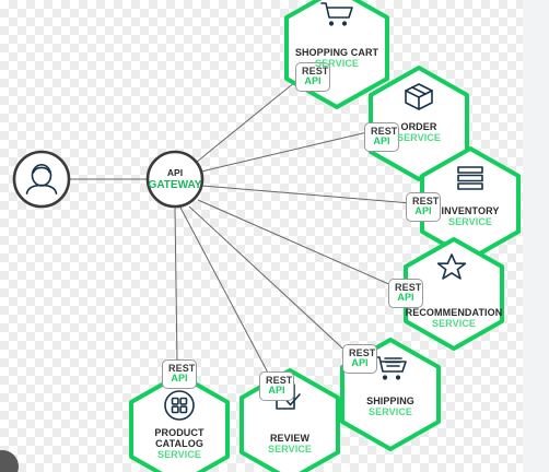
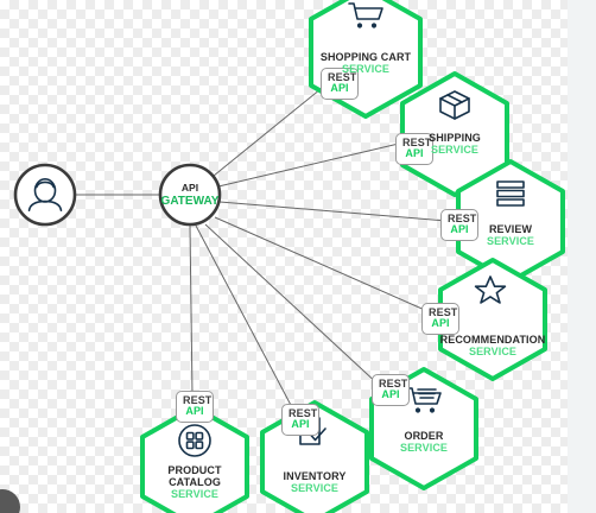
  API
  GATEWAY
  REST
  API
  RES
  API
  REST
  API
  REST
  API
  REST
  API
  REST
  API
  REST
  API
  SHOPPING CART
  SERVICE
- ORDER
+ SHIPPING
  SERVICE
- INVENTORY
+ REVIEW
  SERVICE
  RECOMMENDATION
  SERVICE
- SHIPPING
+ ORDER
  SERVICE
- REVIEW
+ INVENTORY
  SERVICE
  PRODUCT
  CATALOG
  SERVICE
